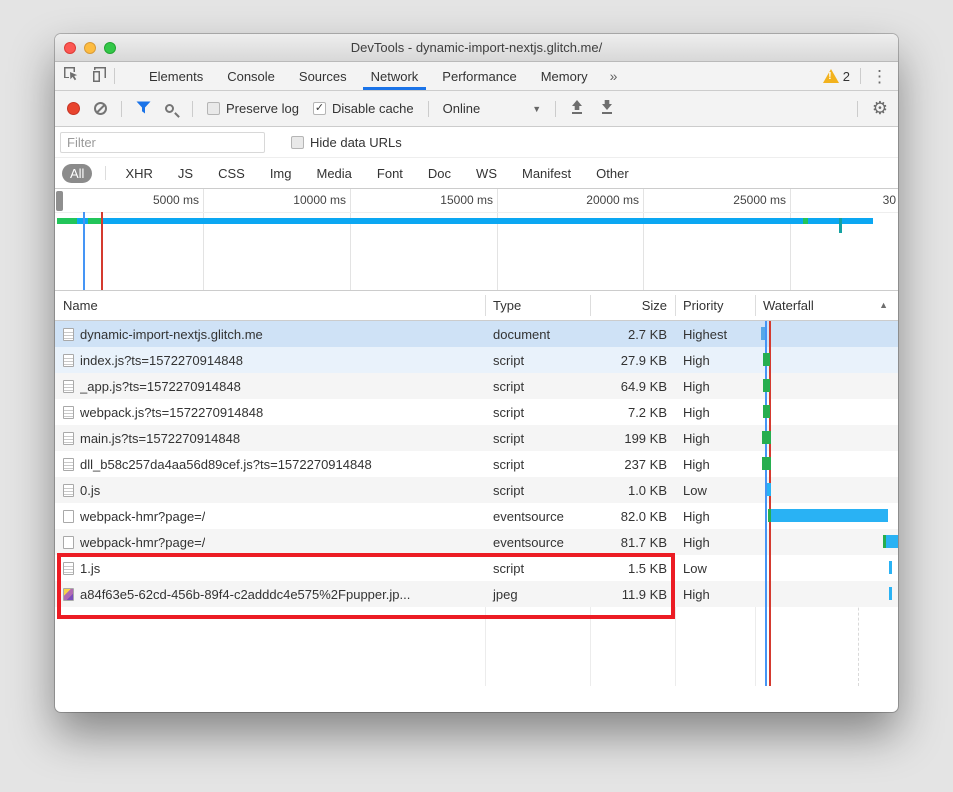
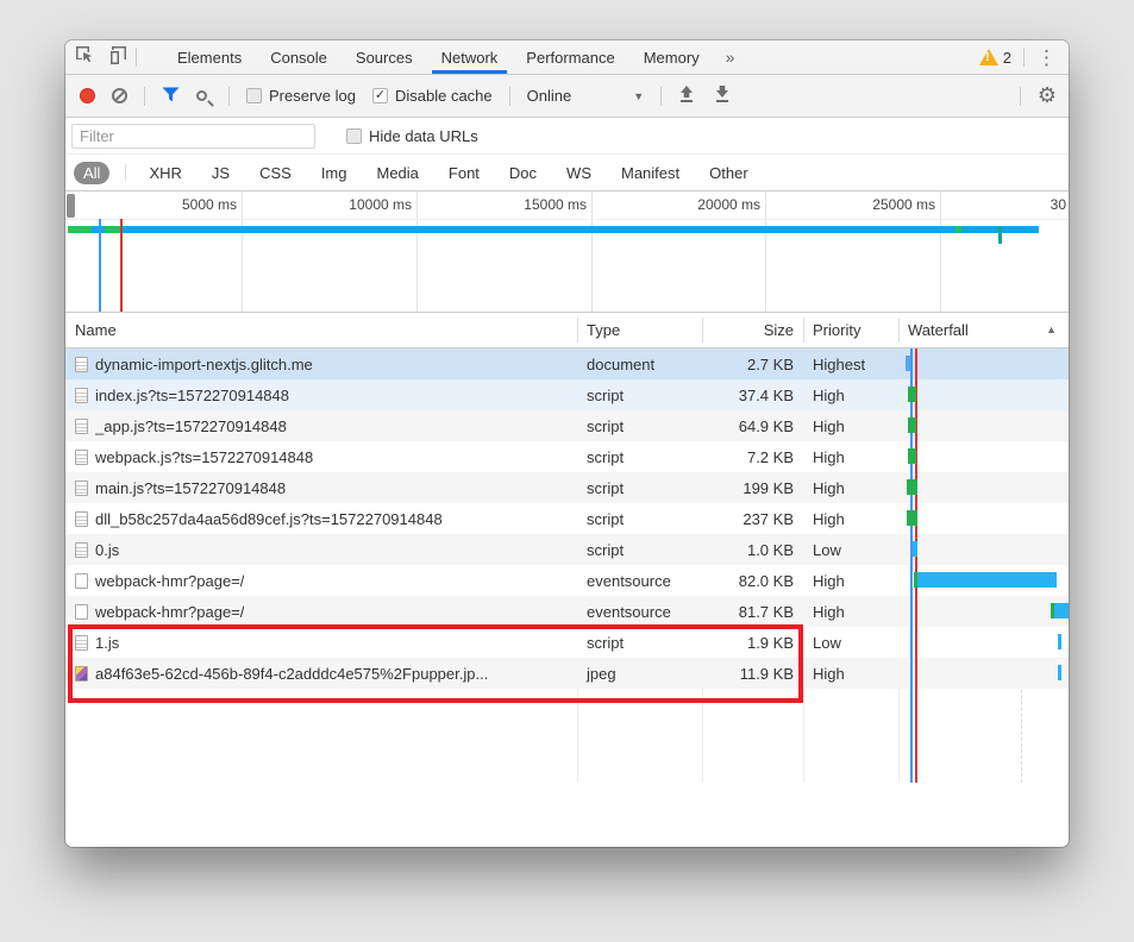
- DevTools - dynamic-import-nextjs.glitch.me/
  Elements
  Console
  Sources
  Network
  Performance
  Memory
  »
  2
  ⋮
  Preserve log
  Disable cache
  Online
  ▼
  ⚙
  Filter
  Hide data URLs
  All
  XHR
  JS
  CSS
  Img
  Media
  Font
  Doc
  WS
  Manifest
  Other
  5000 ms
  10000 ms
  15000 ms
  20000 ms
  25000 ms
  30
  Name
  Type
  Size
  Priority
  Waterfall
  ▲
  dynamic-import-nextjs.glitch.me
  document
  2.7 KB
  Highest
  index.js?ts=1572270914848
  script
- 27.9 KB
+ 37.4 KB
  High
  _app.js?ts=1572270914848
  script
  64.9 KB
  High
  webpack.js?ts=1572270914848
  script
  7.2 KB
  High
  main.js?ts=1572270914848
  script
  199 KB
  High
  dll_b58c257da4aa56d89cef.js?ts=1572270914848
  script
  237 KB
  High
  0.js
  script
  1.0 KB
  Low
  webpack-hmr?page=/
  eventsource
  82.0 KB
  High
  webpack-hmr?page=/
  eventsource
  81.7 KB
  High
  1.js
  script
- 1.5 KB
+ 1.9 KB
  Low
  a84f63e5-62cd-456b-89f4-c2adddc4e575%2Fpupper.jp...
  jpeg
  11.9 KB
  High
